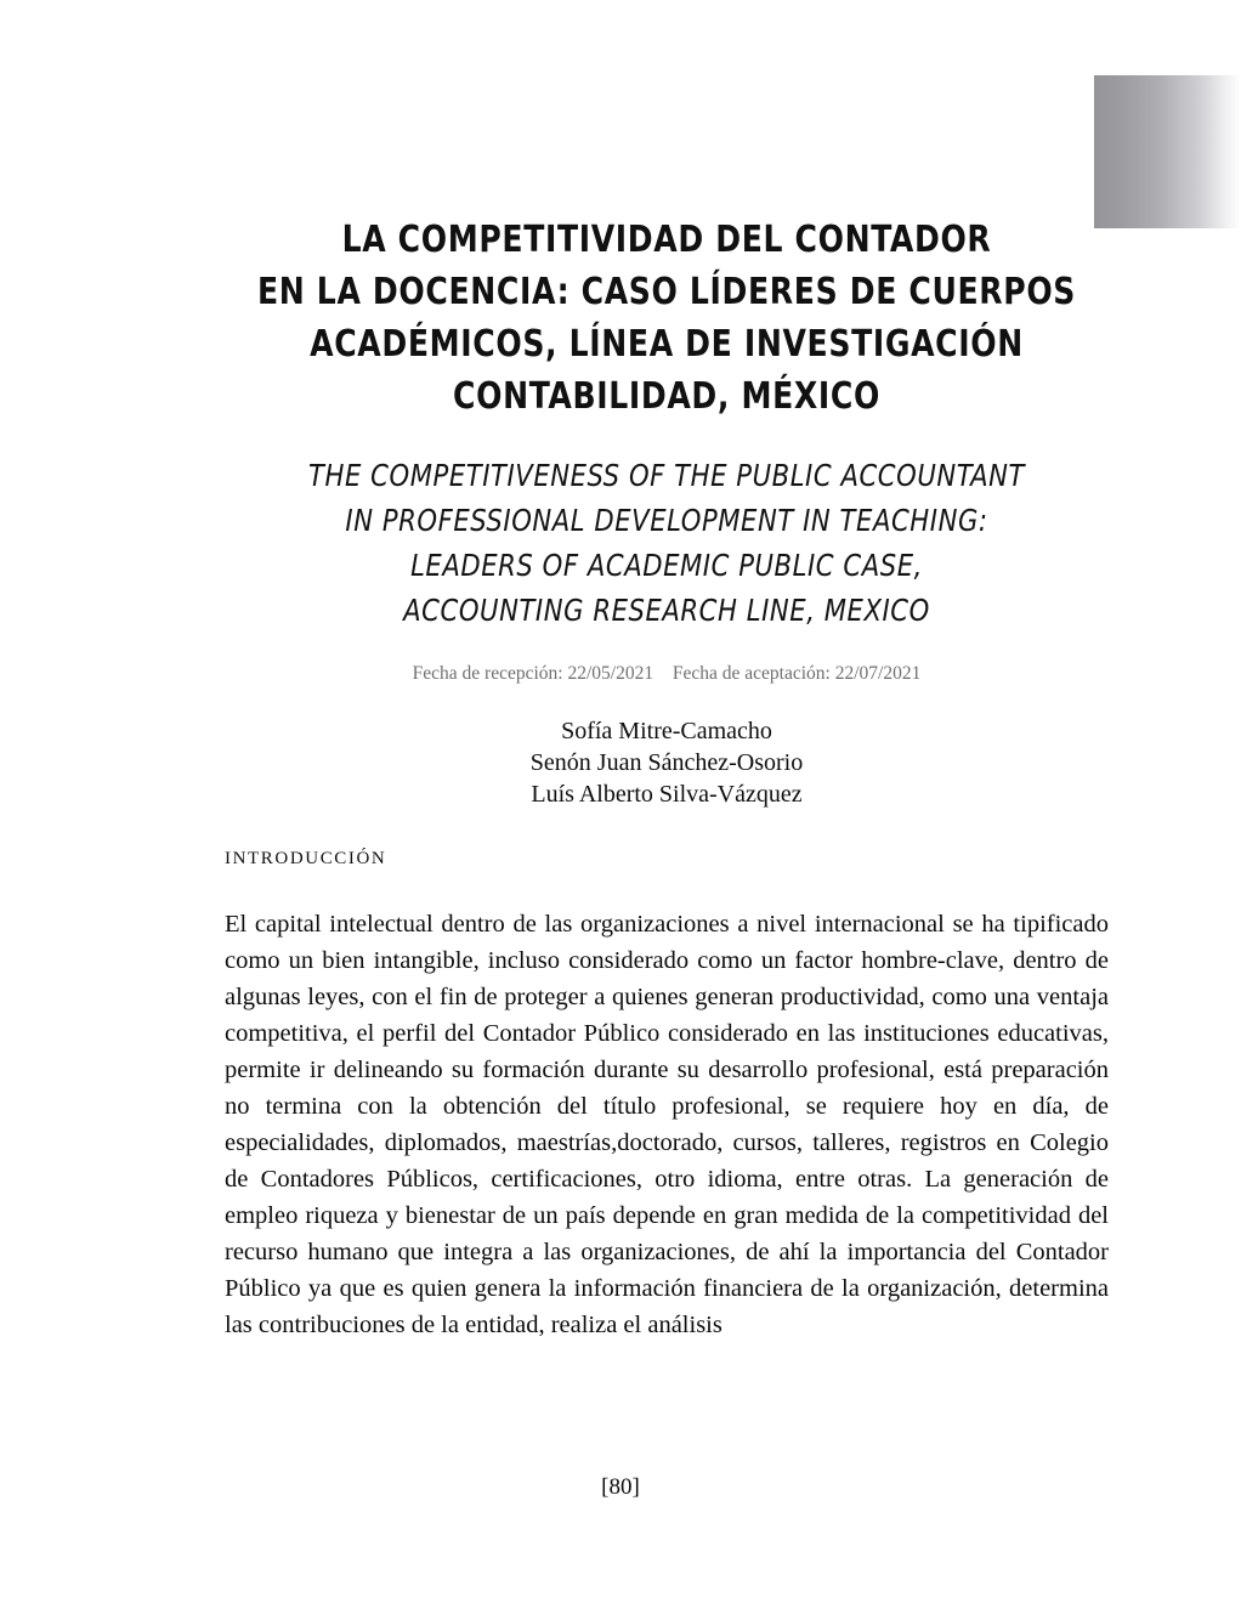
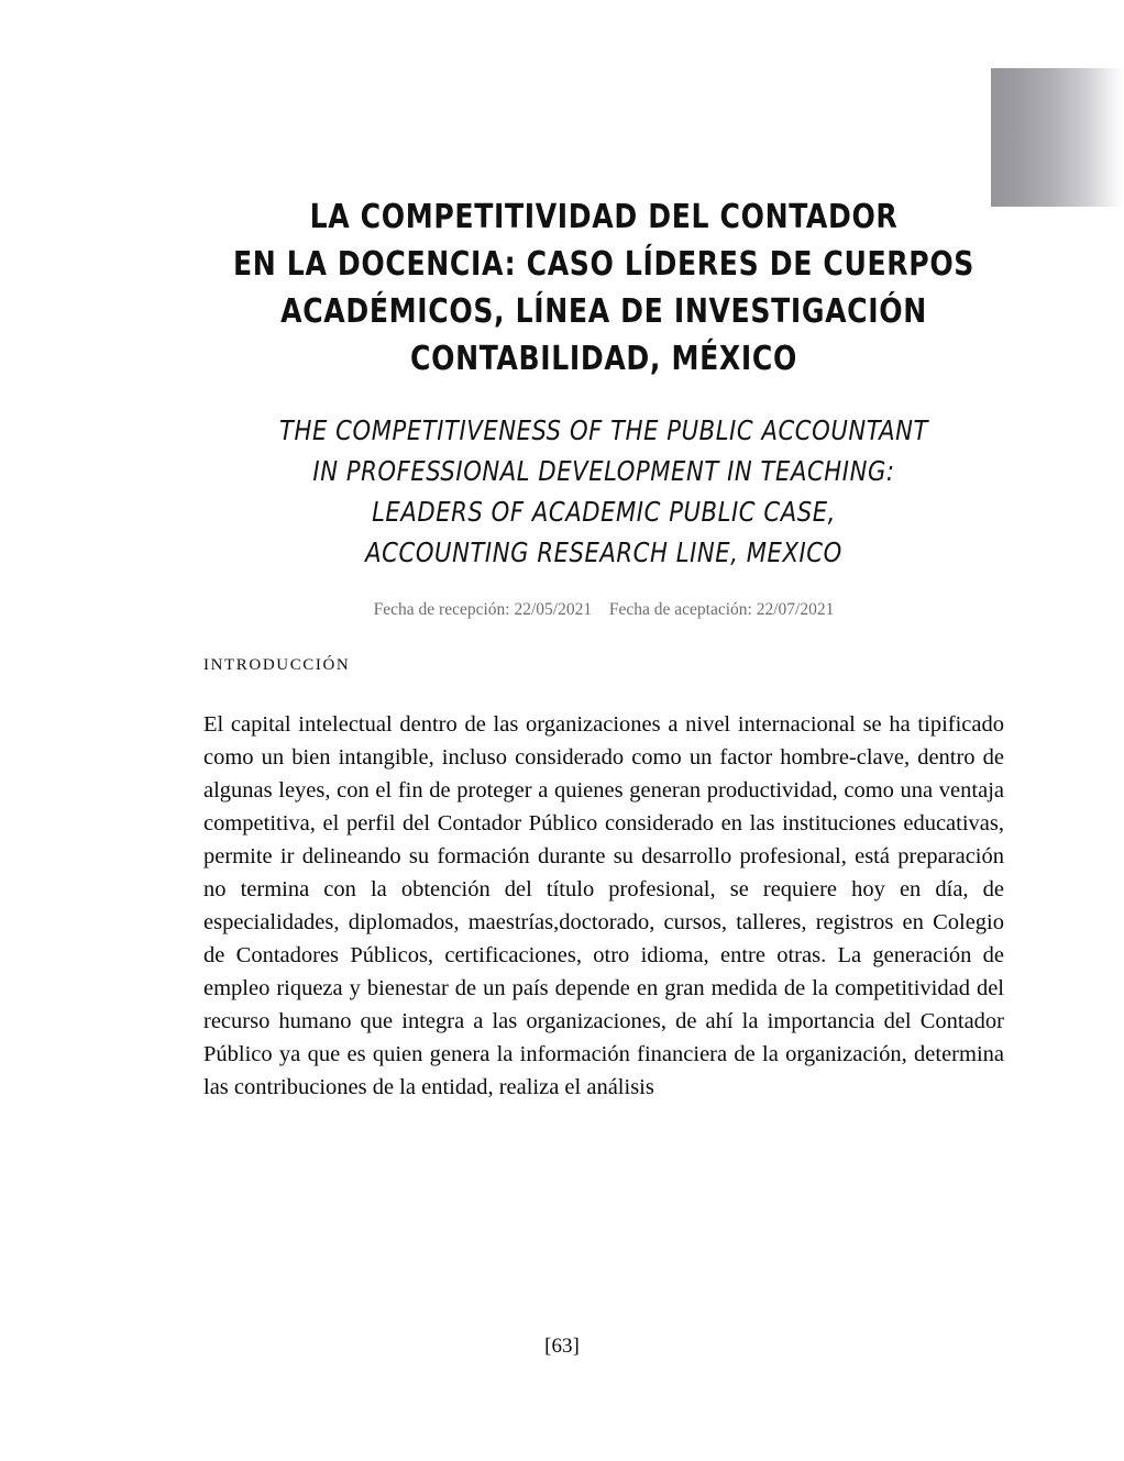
  LA COMPETITIVIDAD DEL CONTADOR
  EN LA DOCENCIA: CASO LÍDERES DE CUERPOS
  ACADÉMICOS, LÍNEA DE INVESTIGACIÓN
  CONTABILIDAD, MÉXICO
  THE COMPETITIVENESS OF THE PUBLIC ACCOUNTANT
  IN PROFESSIONAL DEVELOPMENT IN TEACHING:
  LEADERS OF ACADEMIC PUBLIC CASE,
  ACCOUNTING RESEARCH LINE, MEXICO
  Fecha de recepción: 22/05/2021 Fecha de aceptación: 22/07/2021
- Sofía Mitre-Camacho
- Senón Juan Sánchez-Osorio
- Luís Alberto Silva-Vázquez
  INTRODUCCIÓN
  El capital intelectual dentro de las organizaciones a nivel internacional se ha tipificado como un bien intangible, incluso considerado como un factor hombre-clave, dentro de algunas leyes, con el fin de proteger a quienes generan productividad, como una ventaja competitiva, el perfil del Contador Público considerado en las instituciones educativas, permite ir delineando su formación durante su desarrollo profesional, está preparación no termina con la obtención del título profesional, se requiere hoy en día, de especialidades, diplomados, maestrías,doctorado, cursos, talleres, registros en Colegio de Contadores Públicos, certificaciones, otro idioma, entre otras. La generación de empleo riqueza y bienestar de un país depende en gran medida de la competitividad del recurso humano que integra a las organizaciones, de ahí la importancia del Contador Público ya que es quien genera la información financiera de la organización, determina las contribuciones de la entidad, realiza el análisis
- [80]
+ [63]
